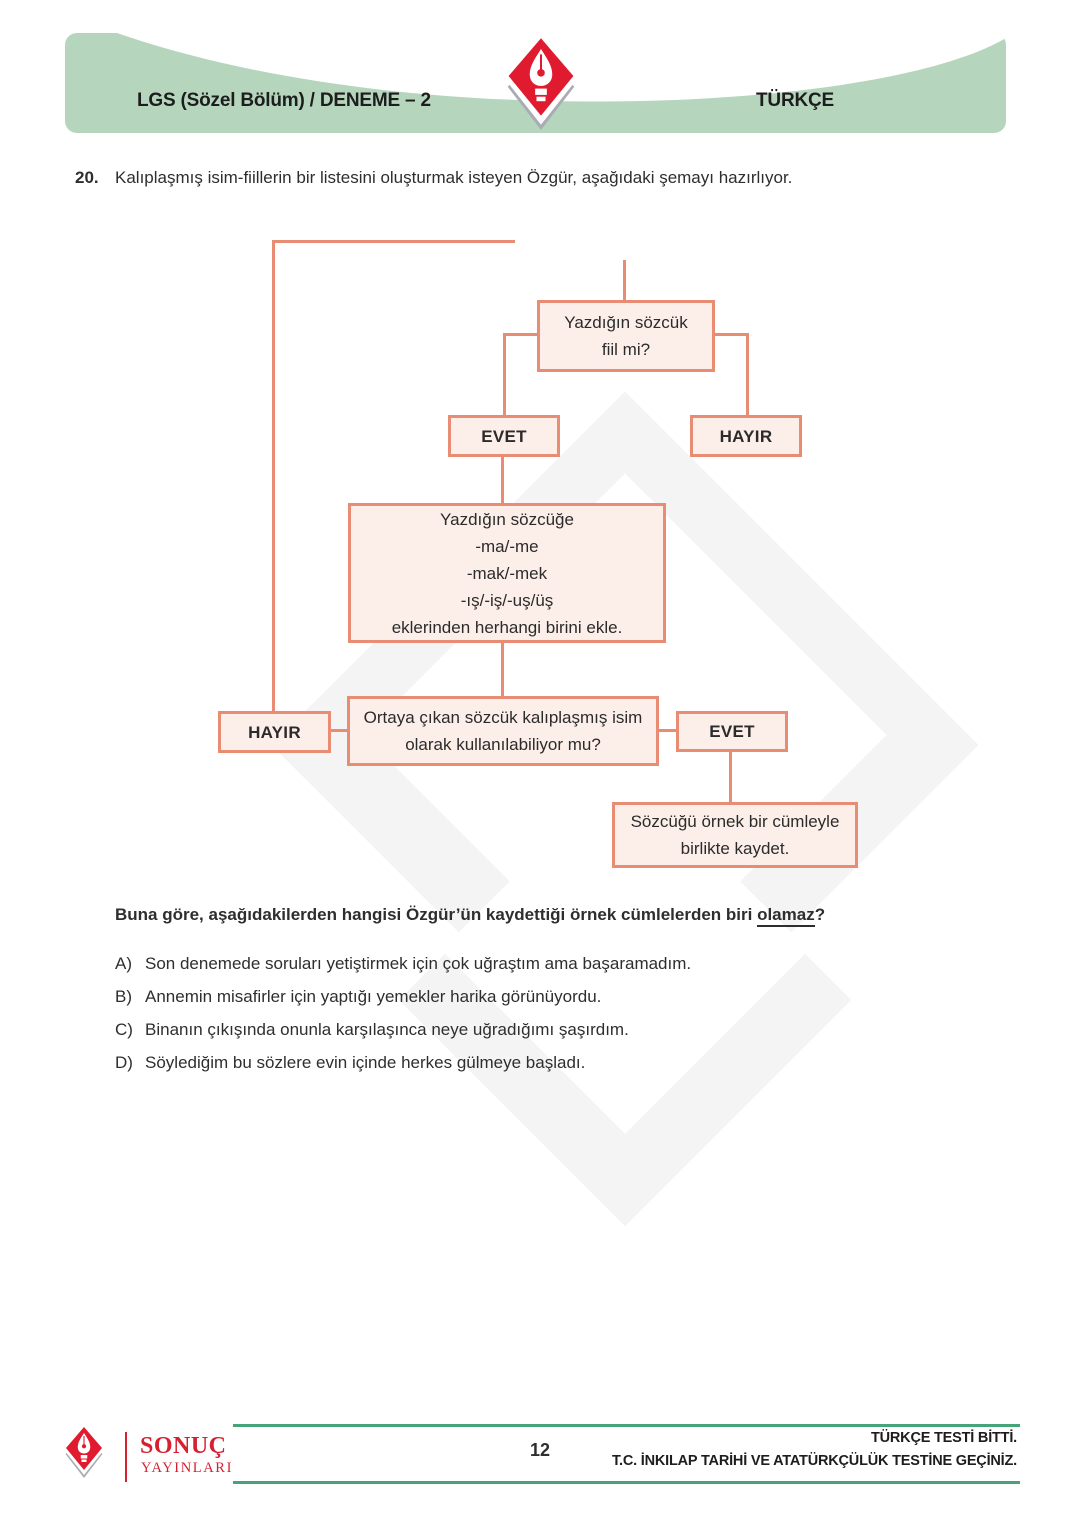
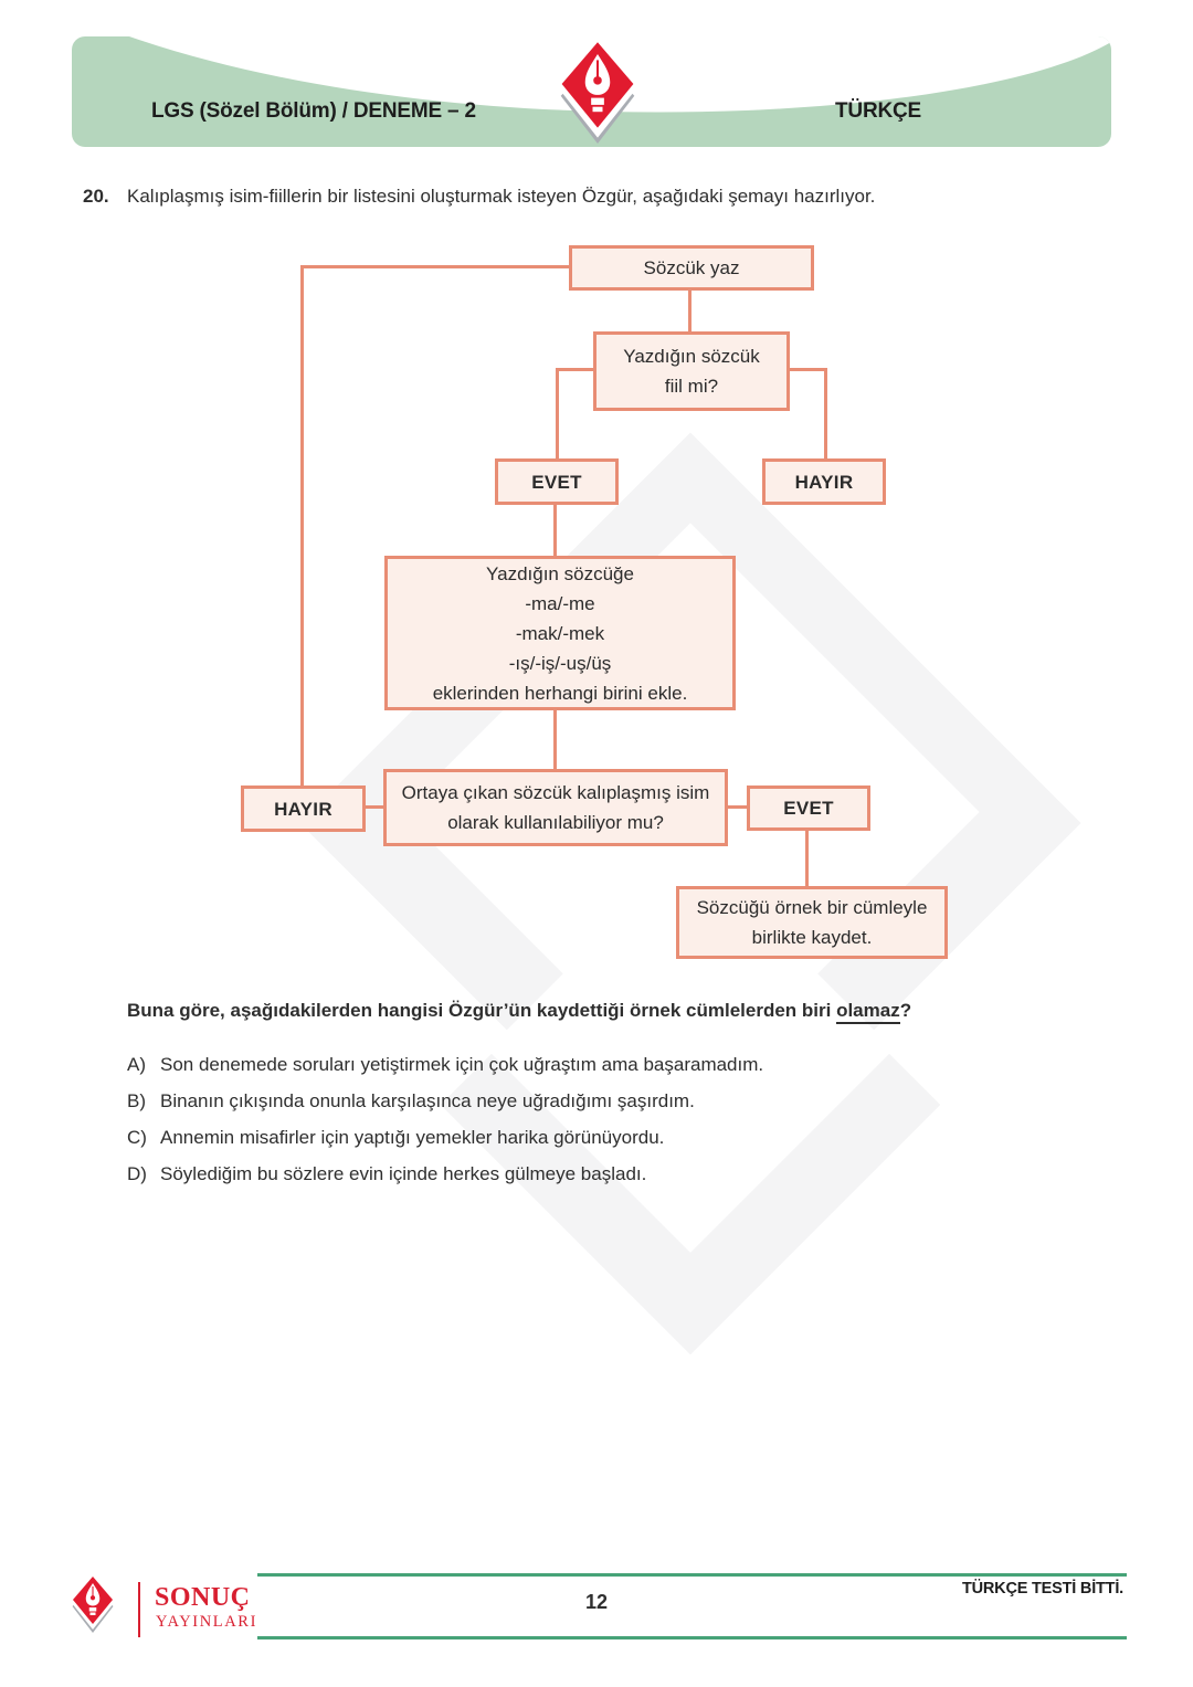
  LGS (Sözel Bölüm) / DENEME – 2
  TÜRKÇE
  20.
  Kalıplaşmış isim-fiillerin bir listesini oluşturmak isteyen Özgür, aşağıdaki şemayı hazırlıyor.
+ Sözcük yaz
  Yazdığın sözcük
  fiil mi?
  EVET
  HAYIR
  Yazdığın sözcüğe
  -ma/-me
  -mak/-mek
  -ış/-iş/-uş/üş
  eklerinden herhangi birini ekle.
  Ortaya çıkan sözcük kalıplaşmış isim
  olarak kullanılabiliyor mu?
  HAYIR
  EVET
  Sözcüğü örnek bir cümleyle
  birlikte kaydet.
  Buna göre, aşağıdakilerden hangisi Özgür’ün kaydettiği örnek cümlelerden biri olamaz?
  A)
  Son denemede soruları yetiştirmek için çok uğraştım ama başaramadım.
  B)
- Annemin misafirler için yaptığı yemekler harika görünüyordu.
+ Binanın çıkışında onunla karşılaşınca neye uğradığımı şaşırdım.
  C)
- Binanın çıkışında onunla karşılaşınca neye uğradığımı şaşırdım.
+ Annemin misafirler için yaptığı yemekler harika görünüyordu.
  D)
  Söylediğim bu sözlere evin içinde herkes gülmeye başladı.
  SONUÇ
  YAYINLARI
  12
  TÜRKÇE TESTİ BİTTİ.
- T.C. İNKILAP TARİHİ VE ATATÜRKÇÜLÜK TESTİNE GEÇİNİZ.
